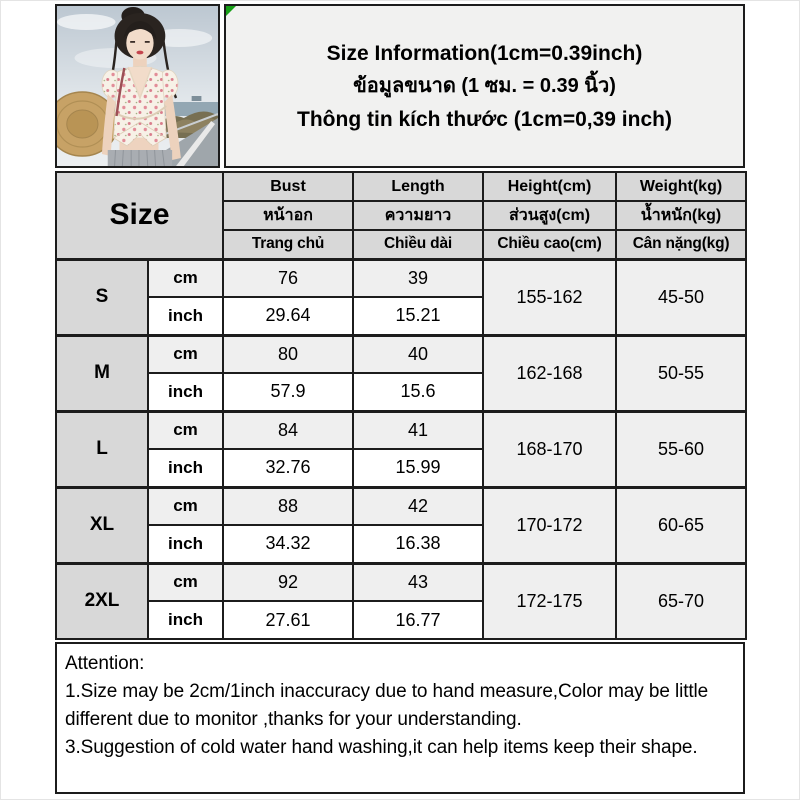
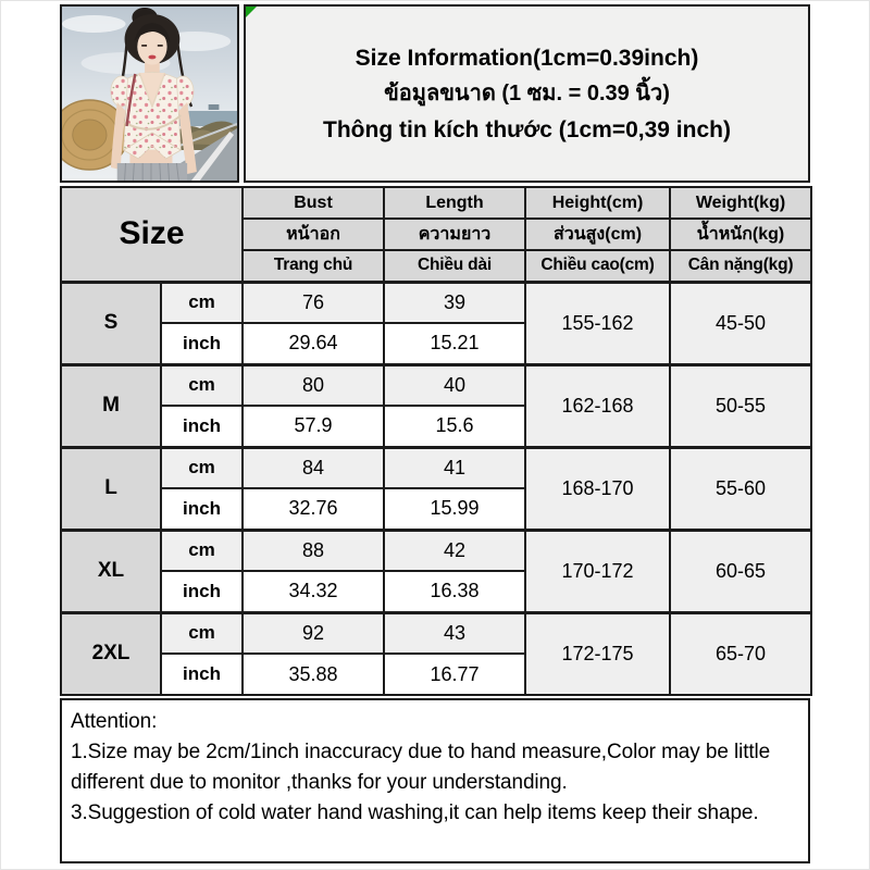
  Size Information(1cm=0.39inch)
  ข้อมูลขนาด (1 ซม. = 0.39 นิ้ว)
  Thông tin kích thước (1cm=0,39 inch)
  Size	Bust	Length	Height(cm)	Weight(kg)
  หน้าอก	ความยาว	ส่วนสูง(cm)	น้ำหนัก(kg)
  Trang chủ	Chiều dài	Chiều cao(cm)	Cân nặng(kg)
  S	cm	76	39	155-162	45-50
  inch	29.64	15.21
  M	cm	80	40	162-168	50-55
  inch	57.9	15.6
  L	cm	84	41	168-170	55-60
  inch	32.76	15.99
  XL	cm	88	42	170-172	60-65
  inch	34.32	16.38
  2XL	cm	92	43	172-175	65-70
- inch	27.61	16.77
+ inch	35.88	16.77
  Attention:
  1.Size may be 2cm/1inch inaccuracy due to hand measure,Color may be little different due to monitor ,thanks for your understanding.
  3.Suggestion of cold water hand washing,it can help items keep their shape.
